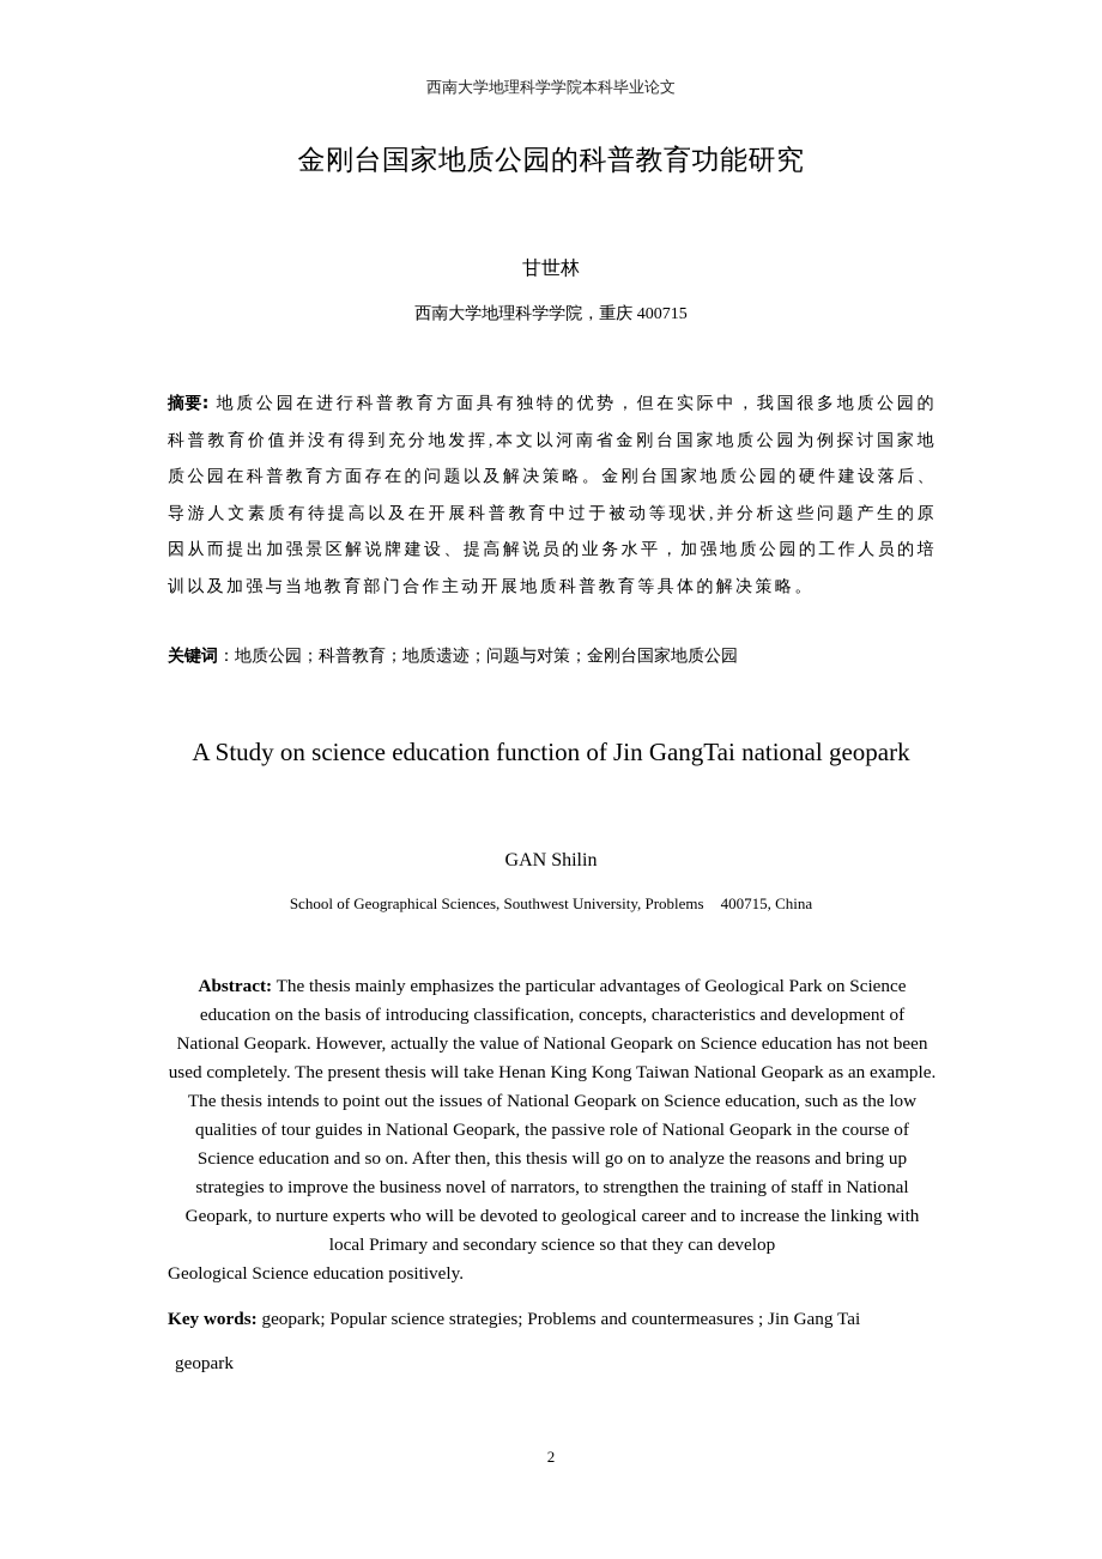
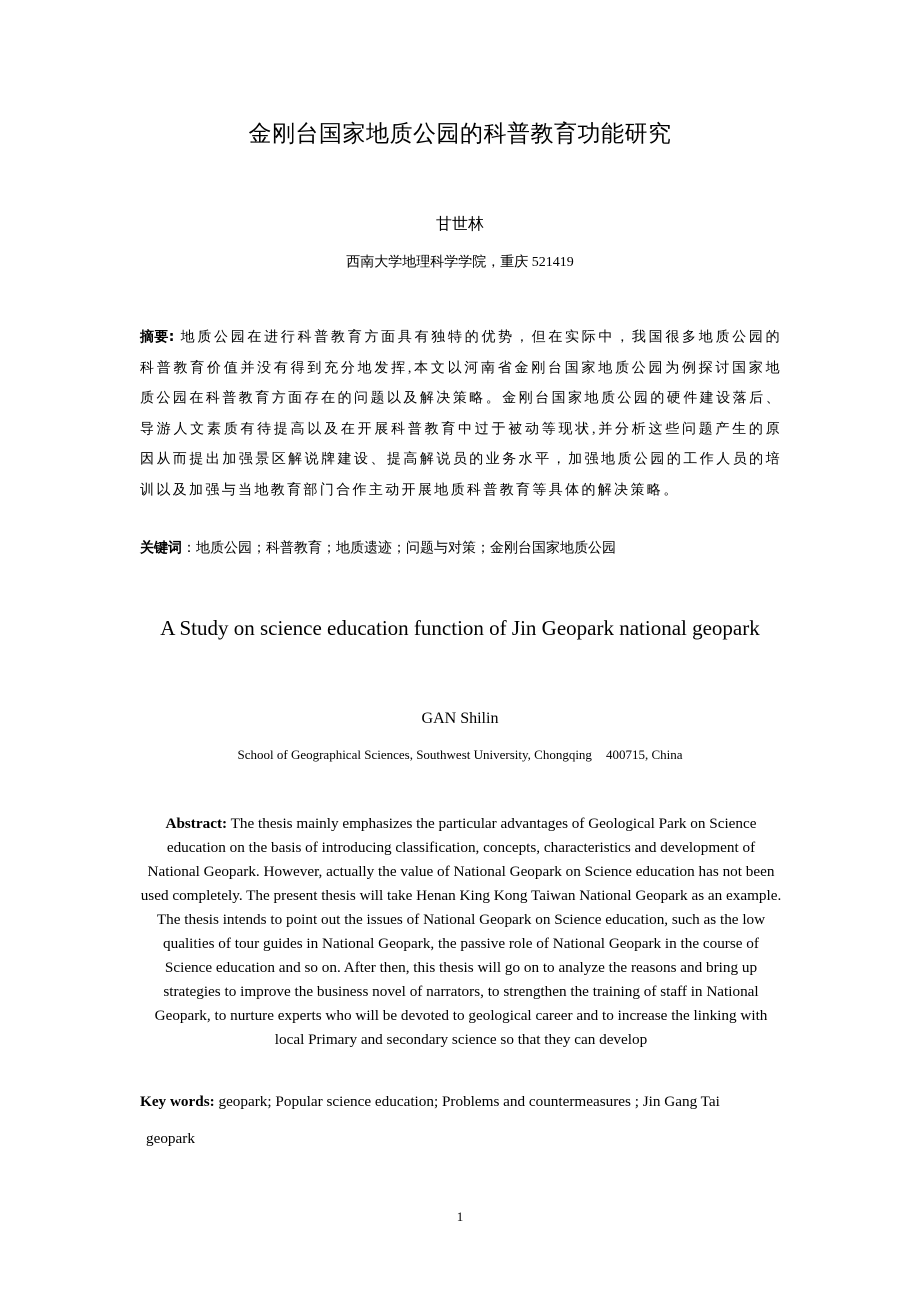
- 西南大学地理科学学院本科毕业论文
  金刚台国家地质公园的科普教育功能研究
  甘世林
- 西南大学地理科学学院，重庆 400715
+ 西南大学地理科学学院，重庆 521419
  摘要: 地质公园在进行科普教育方面具有独特的优势，但在实际中，我国很多地质公园的科普教育价值并没有得到充分地发挥,本文以河南省金刚台国家地质公园为例探讨国家地质公园在科普教育方面存在的问题以及解决策略。金刚台国家地质公园的硬件建设落后、导游人文素质有待提高以及在开展科普教育中过于被动等现状,并分析这些问题产生的原因从而提出加强景区解说牌建设、提高解说员的业务水平，加强地质公园的工作人员的培训以及加强与当地教育部门合作主动开展地质科普教育等具体的解决策略。
  关键词：地质公园；科普教育；地质遗迹；问题与对策；金刚台国家地质公园
- A Study on science education function of Jin GangTai national geopark
+ A Study on science education function of Jin Geopark national geopark
  GAN Shilin
- School of Geographical Sciences, Southwest University, Problems 400715, China
+ School of Geographical Sciences, Southwest University, Chongqing 400715, China
  Abstract: The thesis mainly emphasizes the particular advantages of Geological Park on Science education on the basis of introducing classification, concepts, characteristics and development of National Geopark. However, actually the value of National Geopark on Science education has not been used completely. The present thesis will take Henan King Kong Taiwan National Geopark as an example. The thesis intends to point out the issues of National Geopark on Science education, such as the low qualities of tour guides in National Geopark, the passive role of National Geopark in the course of Science education and so on. After then, this thesis will go on to analyze the reasons and bring up strategies to improve the business novel of narrators, to strengthen the training of staff in National Geopark, to nurture experts who will be devoted to geological career and to increase the linking with local Primary and secondary science so that they can develop
- Geological Science education positively.
- Key words: geopark; Popular science strategies; Problems and countermeasures ; Jin Gang Tai
+ Key words: geopark; Popular science education; Problems and countermeasures ; Jin Gang Tai
  geopark
- 2
+ 1
